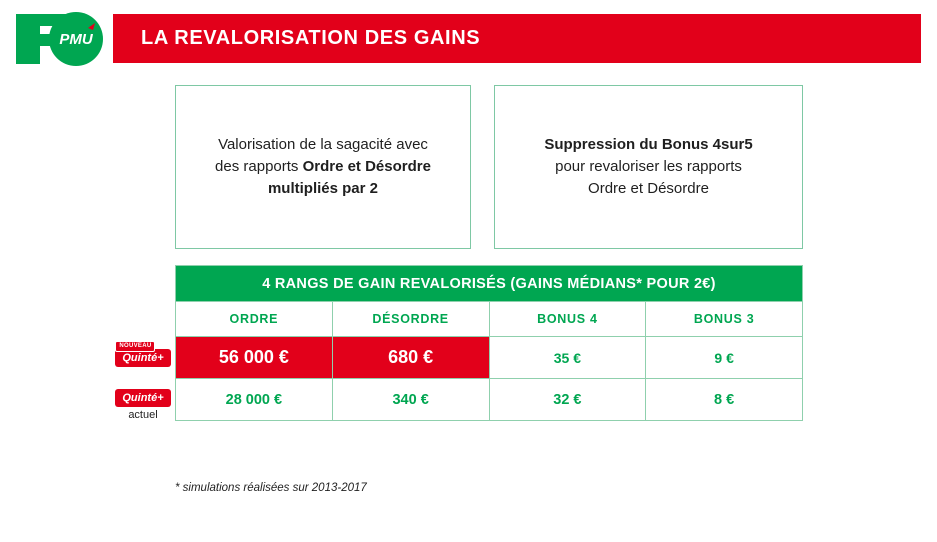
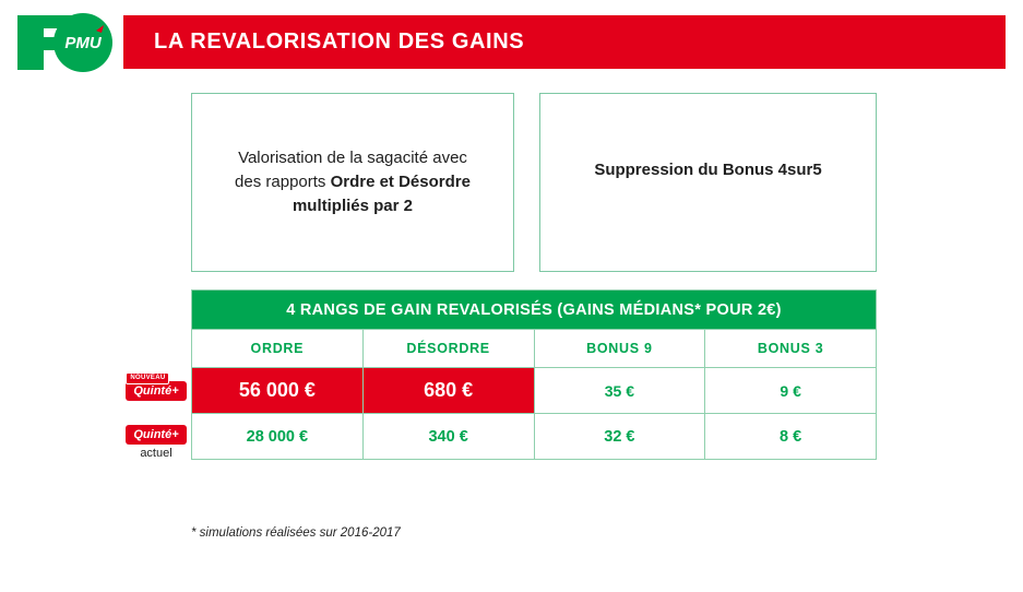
  PMU
  LA REVALORISATION DES GAINS
  Valorisation de la sagacité avec
  des rapports Ordre et Désordre
  multipliés par 2
  Suppression du Bonus 4sur5
- pour revaloriser les rapports
- Ordre et Désordre
  Quinté+
  Quinté+
  actuel
  4 RANGS DE GAIN REVALORISÉS (GAINS MÉDIANS* POUR 2€)
- ORDRE	DÉSORDRE	BONUS 4	BONUS 3
+ ORDRE	DÉSORDRE	BONUS 9	BONUS 3
  56 000 €	680 €	35 €	9 €
  28 000 €	340 €	32 €	8 €
- * simulations réalisées sur 2013-2017
+ * simulations réalisées sur 2016-2017
